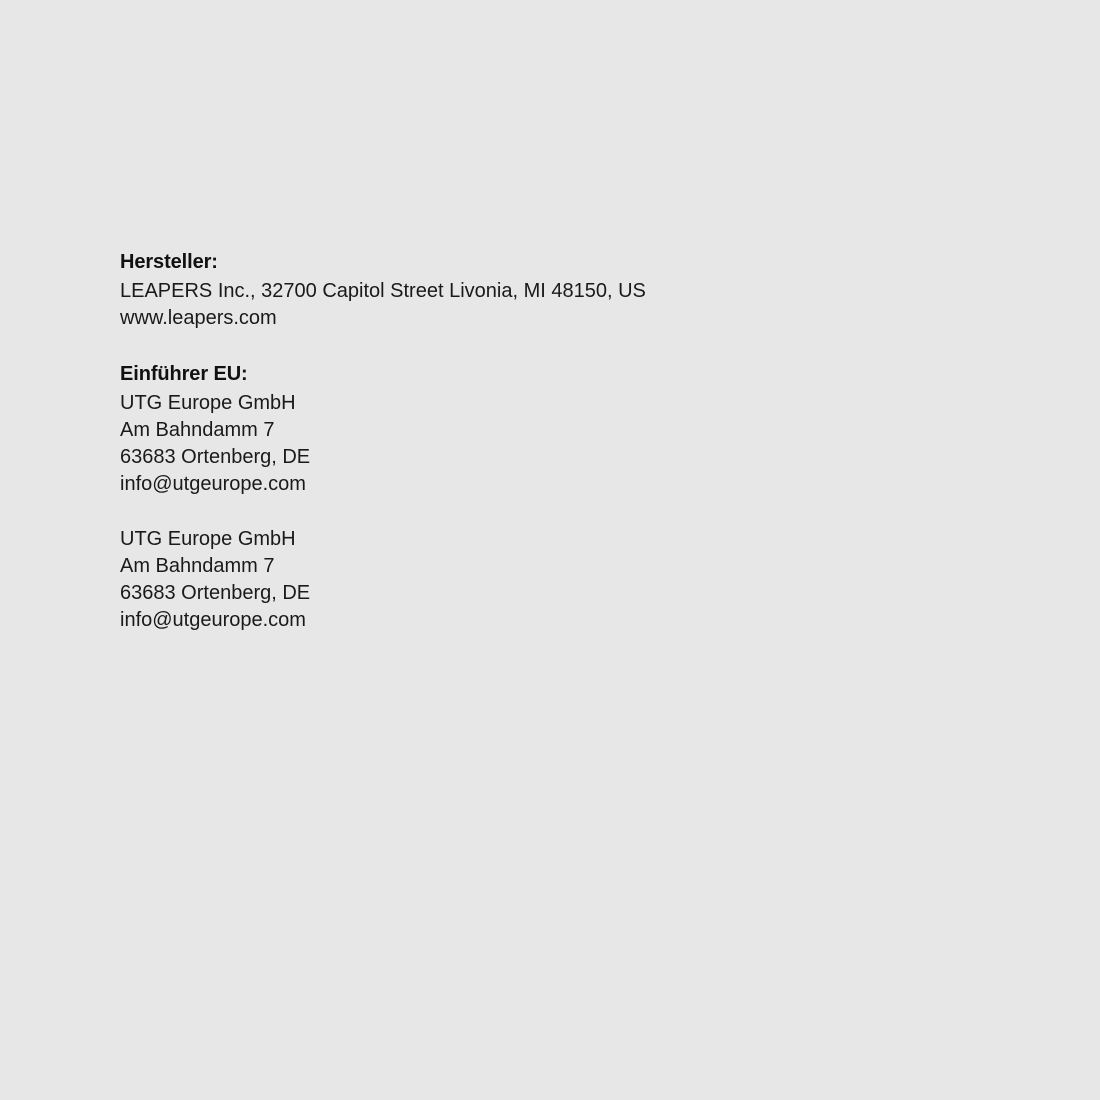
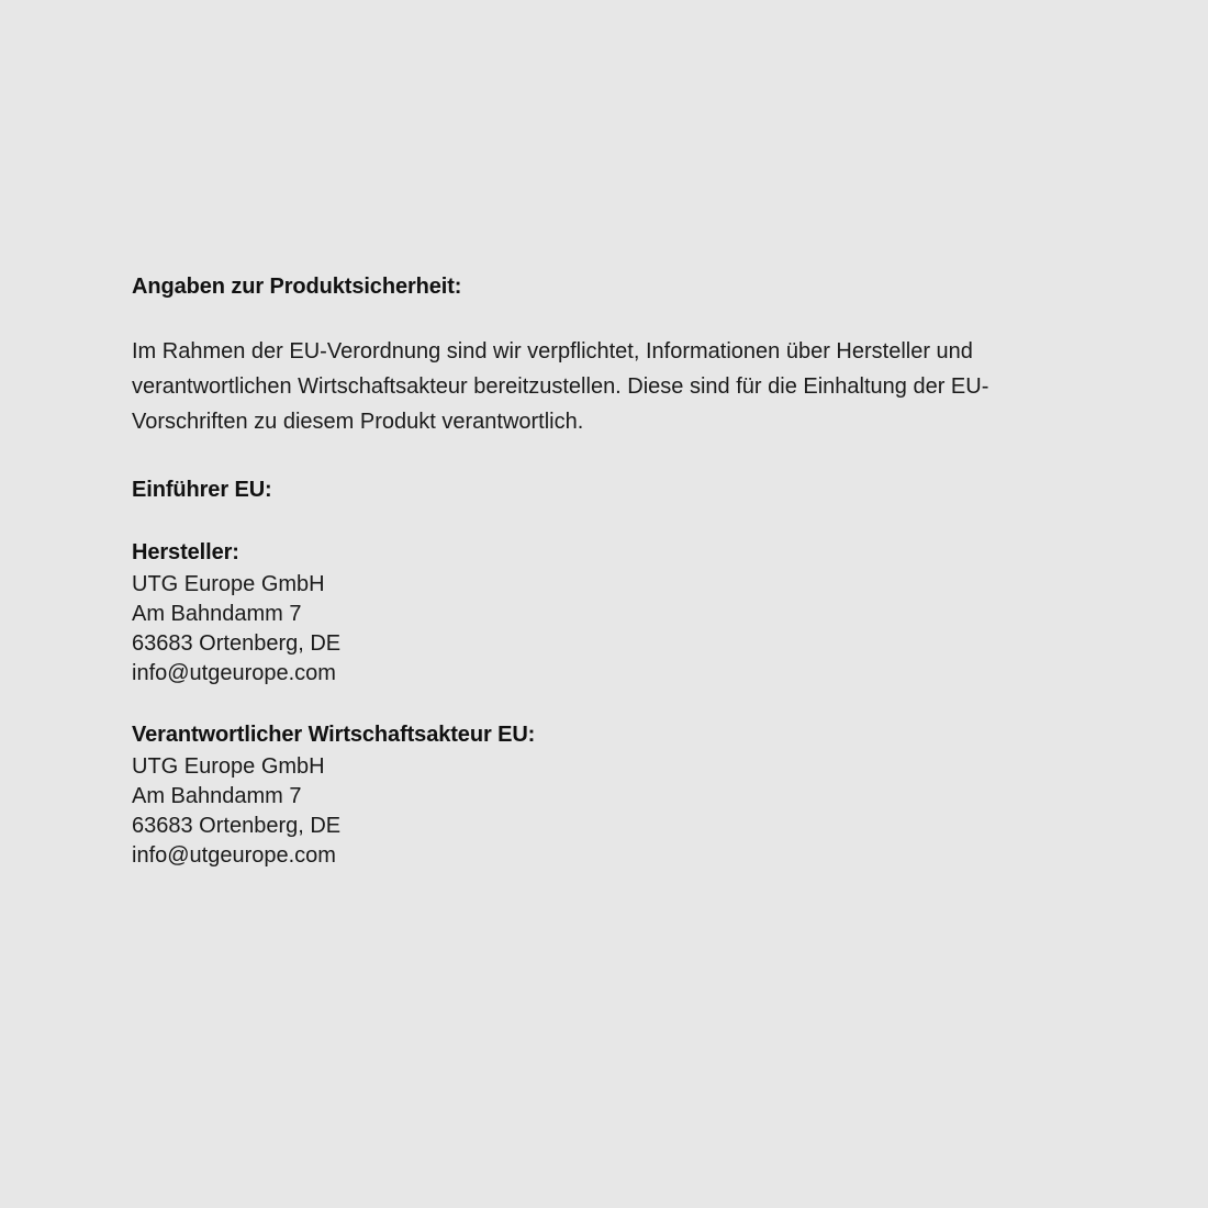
+ Angaben zur Produktsicherheit:
+ Im Rahmen der EU-Verordnung sind wir verpflichtet, Informationen über Hersteller und verantwortlichen Wirtschaftsakteur bereitzustellen. Diese sind für die Einhaltung der EU-Vorschriften zu diesem Produkt verantwortlich.
- Hersteller:
+ Einführer EU:
- LEAPERS Inc., 32700 Capitol Street Livonia, MI 48150, US
- www.leapers.com
- Einführer EU:
+ Hersteller:
  UTG Europe GmbH
  Am Bahndamm 7
  63683 Ortenberg, DE
  info@utgeurope.com
+ Verantwortlicher Wirtschaftsakteur EU:
  UTG Europe GmbH
  Am Bahndamm 7
  63683 Ortenberg, DE
  info@utgeurope.com
